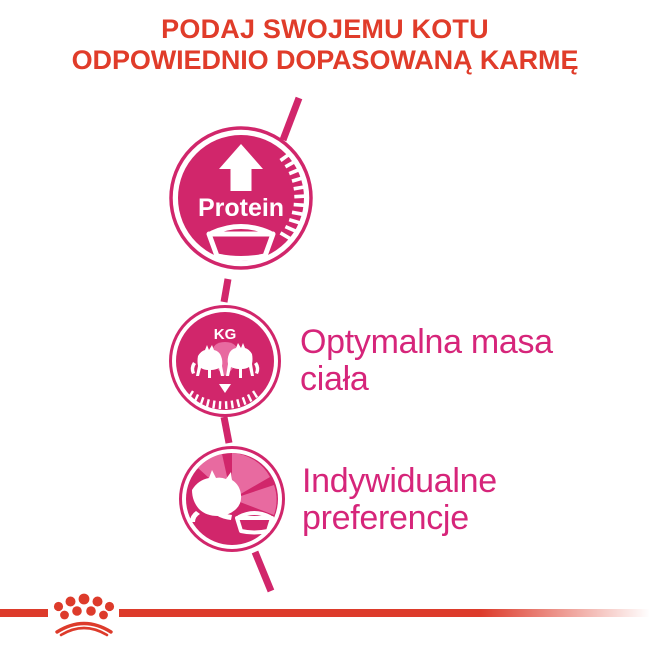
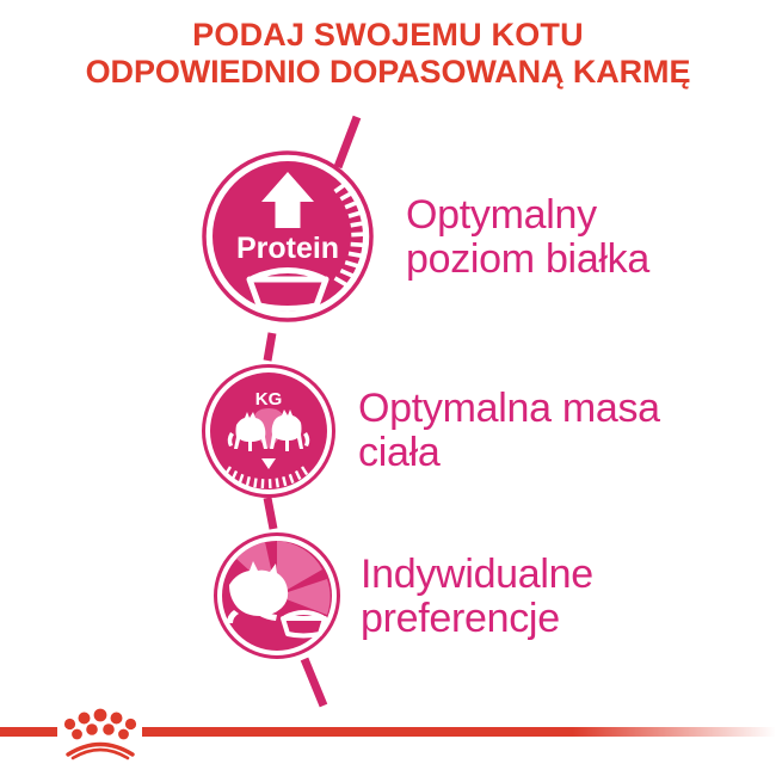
  PODAJ SWOJEMU KOTU
  ODPOWIEDNIO DOPASOWANĄ KARMĘ
  Protein
+ Optymalny
+ poziom białka
  KG
  Optymalna masa
  ciała
  Indywidualne
  preferencje
